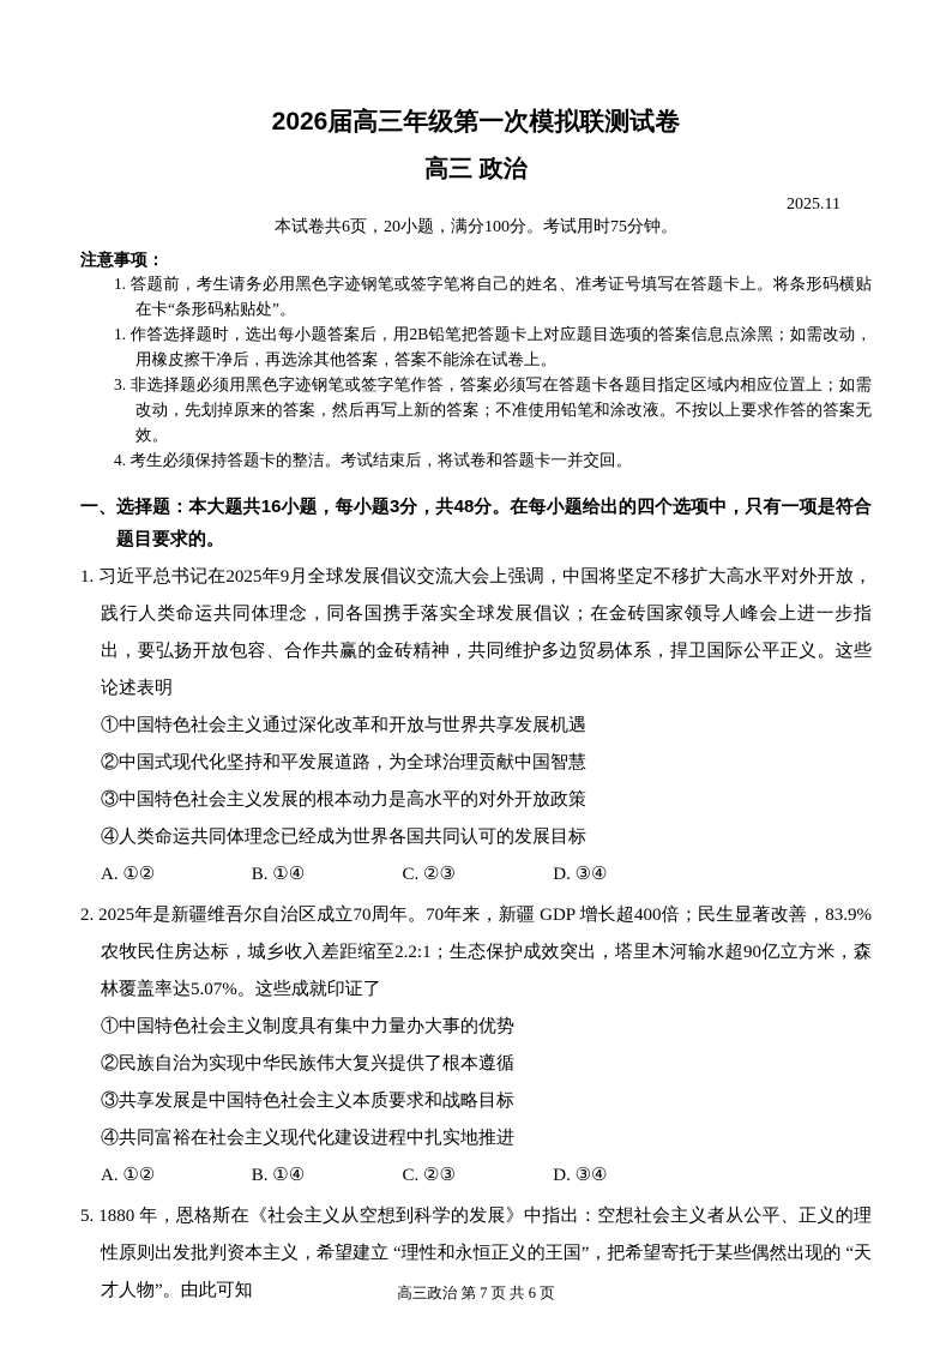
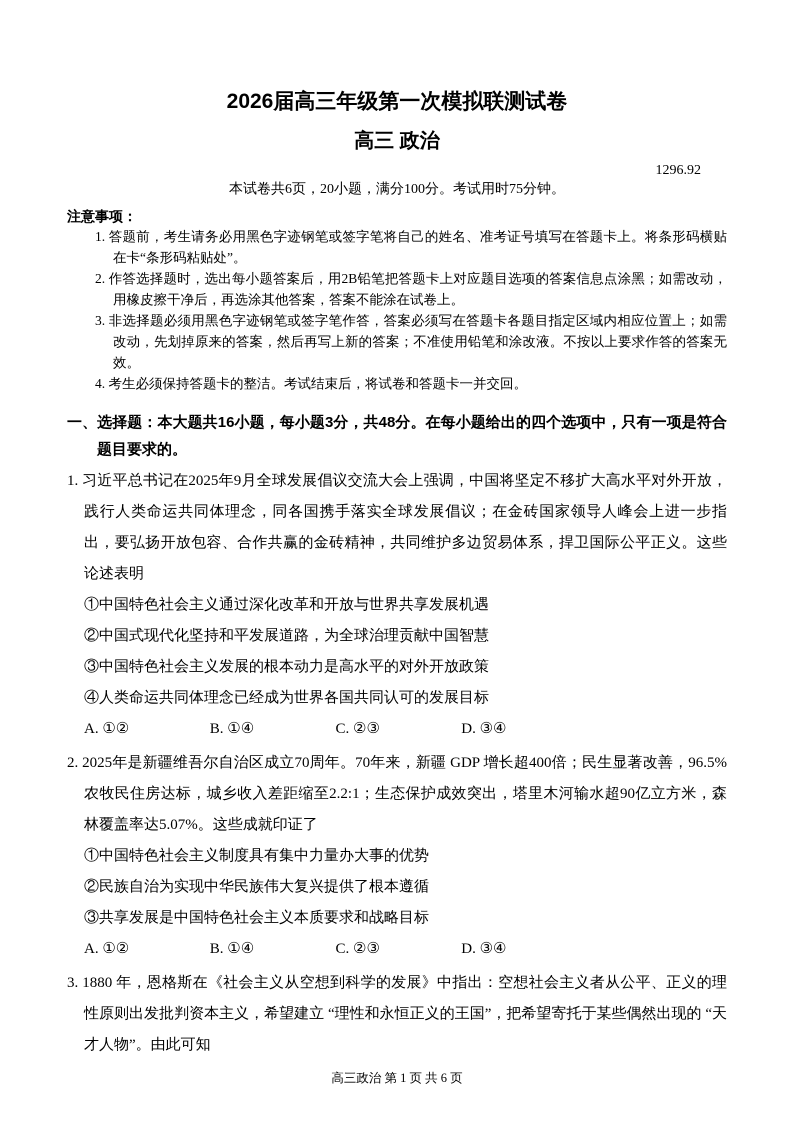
  2026届高三年级第一次模拟联测试卷
  高三 政治
- 2025.11
+ 1296.92
  本试卷共6页，20小题，满分100分。考试用时75分钟。
  注意事项：
  1. 答题前，考生请务必用黑色字迹钢笔或签字笔将自己的姓名、准考证号填写在答题卡上。将条形码横贴在卡“条形码粘贴处”。
- 1. 作答选择题时，选出每小题答案后，用2B铅笔把答题卡上对应题目选项的答案信息点涂黑；如需改动，用橡皮擦干净后，再选涂其他答案，答案不能涂在试卷上。
+ 2. 作答选择题时，选出每小题答案后，用2B铅笔把答题卡上对应题目选项的答案信息点涂黑；如需改动，用橡皮擦干净后，再选涂其他答案，答案不能涂在试卷上。
  3. 非选择题必须用黑色字迹钢笔或签字笔作答，答案必须写在答题卡各题目指定区域内相应位置上；如需改动，先划掉原来的答案，然后再写上新的答案；不准使用铅笔和涂改液。不按以上要求作答的答案无效。
  4. 考生必须保持答题卡的整洁。考试结束后，将试卷和答题卡一并交回。
  一、选择题：本大题共16小题，每小题3分，共48分。在每小题给出的四个选项中，只有一项是符合题目要求的。
  1. 习近平总书记在2025年9月全球发展倡议交流大会上强调，中国将坚定不移扩大高水平对外开放，践行人类命运共同体理念，同各国携手落实全球发展倡议；在金砖国家领导人峰会上进一步指出，要弘扬开放包容、合作共赢的金砖精神，共同维护多边贸易体系，捍卫国际公平正义。这些论述表明
  ①中国特色社会主义通过深化改革和开放与世界共享发展机遇
  ②中国式现代化坚持和平发展道路，为全球治理贡献中国智慧
  ③中国特色社会主义发展的根本动力是高水平的对外开放政策
  ④人类命运共同体理念已经成为世界各国共同认可的发展目标
  A. ①② B. ①④ C. ②③ D. ③④
- 2. 2025年是新疆维吾尔自治区成立70周年。70年来，新疆 GDP 增长超400倍；民生显著改善，83.9%农牧民住房达标，城乡收入差距缩至2.2:1；生态保护成效突出，塔里木河输水超90亿立方米，森林覆盖率达5.07%。这些成就印证了
+ 2. 2025年是新疆维吾尔自治区成立70周年。70年来，新疆 GDP 增长超400倍；民生显著改善，96.5%农牧民住房达标，城乡收入差距缩至2.2:1；生态保护成效突出，塔里木河输水超90亿立方米，森林覆盖率达5.07%。这些成就印证了
  ①中国特色社会主义制度具有集中力量办大事的优势
  ②民族自治为实现中华民族伟大复兴提供了根本遵循
  ③共享发展是中国特色社会主义本质要求和战略目标
- ④共同富裕在社会主义现代化建设进程中扎实地推进
  A. ①② B. ①④ C. ②③ D. ③④
- 5. 1880 年，恩格斯在《社会主义从空想到科学的发展》中指出：空想社会主义者从公平、正义的理性原则出发批判资本主义，希望建立 “理性和永恒正义的王国”，把希望寄托于某些偶然出现的 “天才人物”。由此可知
+ 3. 1880 年，恩格斯在《社会主义从空想到科学的发展》中指出：空想社会主义者从公平、正义的理性原则出发批判资本主义，希望建立 “理性和永恒正义的王国”，把希望寄托于某些偶然出现的 “天才人物”。由此可知
- 高三政治 第 7 页 共 6 页
+ 高三政治 第 1 页 共 6 页
